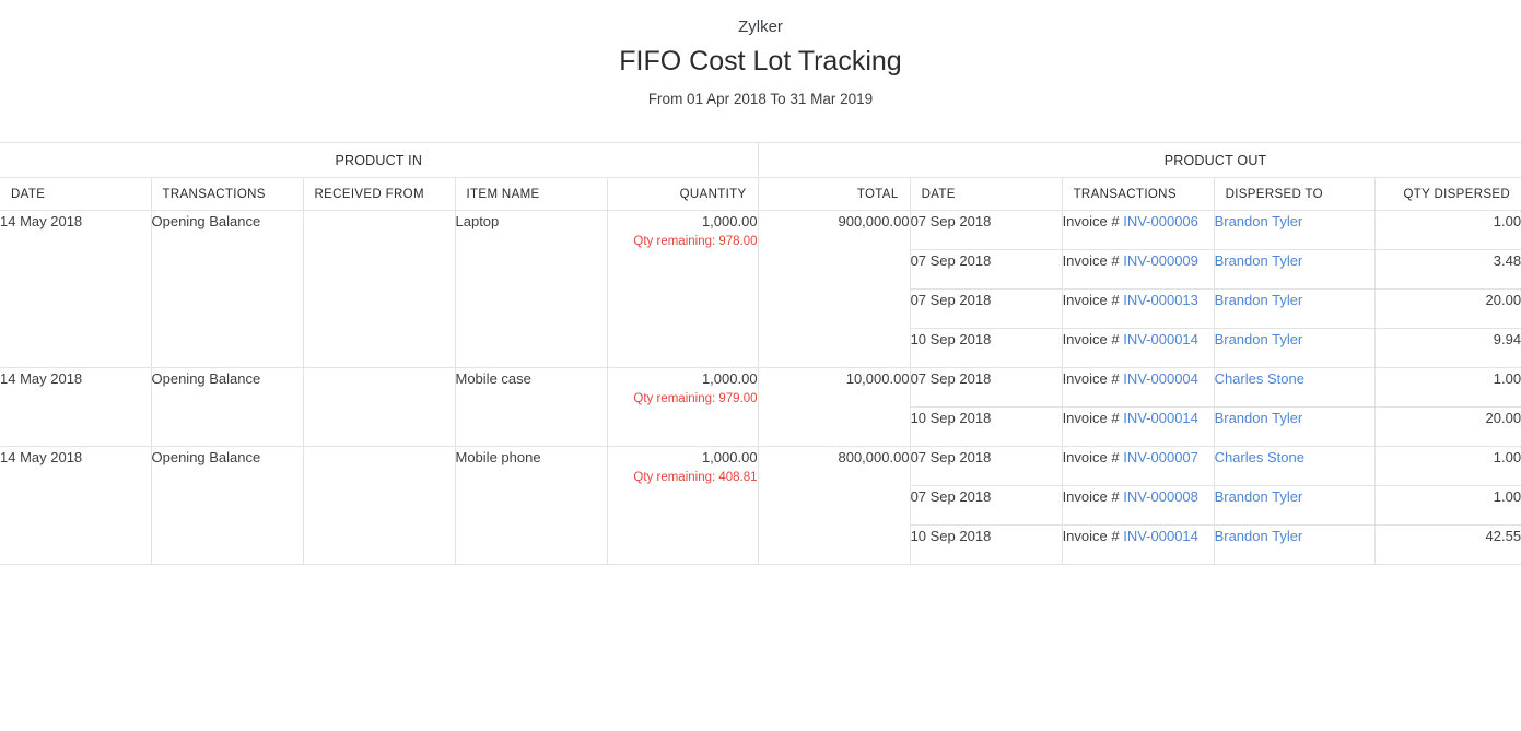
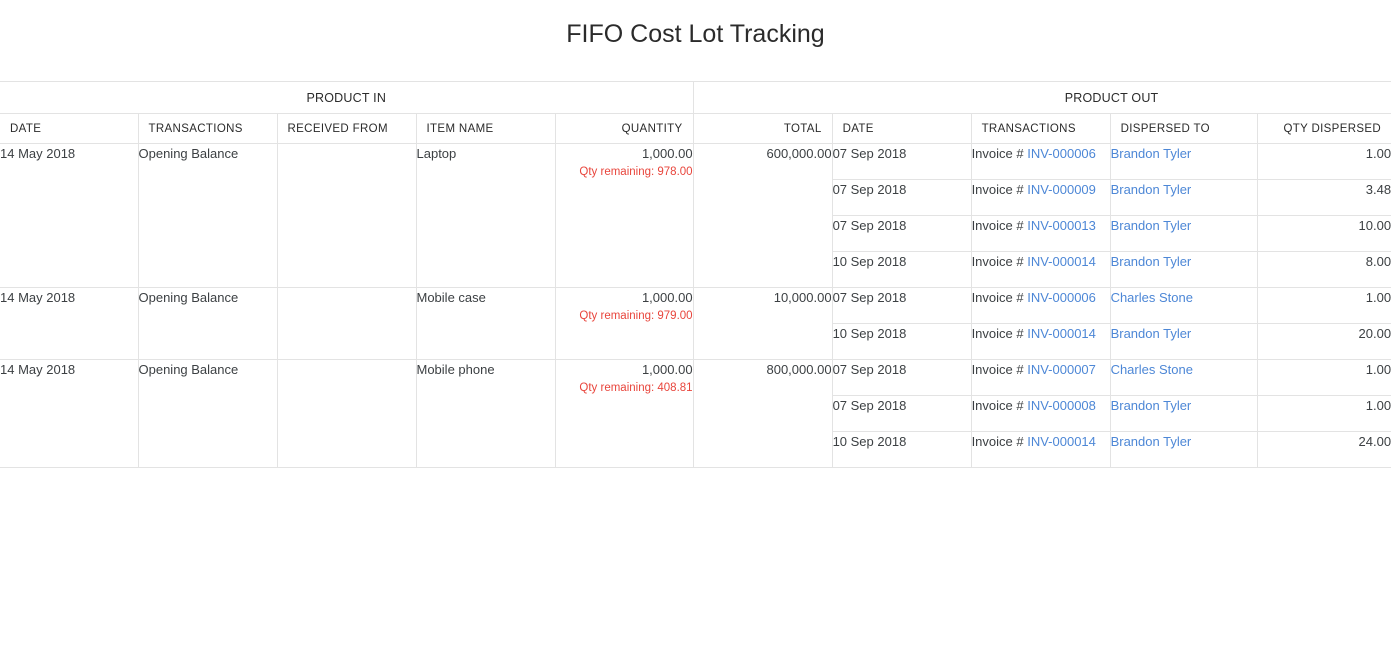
- Zylker
  FIFO Cost Lot Tracking
- From 01 Apr 2018 To 31 Mar 2019
  PRODUCT IN		PRODUCT OUT
  DATE	TRANSACTIONS	RECEIVED FROM	ITEM NAME	QUANTITY	TOTAL	DATE	TRANSACTIONS	DISPERSED TO	QTY DISPERSED
- 14 May 2018	Opening Balance		Laptop	1,000.00Qty remaining: 978.00	900,000.00	07 Sep 2018	Invoice # INV-000006	Brandon Tyler	1.00
+ 14 May 2018	Opening Balance		Laptop	1,000.00Qty remaining: 978.00	600,000.00	07 Sep 2018	Invoice # INV-000006	Brandon Tyler	1.00
  07 Sep 2018	Invoice # INV-000009	Brandon Tyler	3.48
- 07 Sep 2018	Invoice # INV-000013	Brandon Tyler	20.00
+ 07 Sep 2018	Invoice # INV-000013	Brandon Tyler	10.00
- 10 Sep 2018	Invoice # INV-000014	Brandon Tyler	9.94
+ 10 Sep 2018	Invoice # INV-000014	Brandon Tyler	8.00
- 14 May 2018	Opening Balance		Mobile case	1,000.00Qty remaining: 979.00	10,000.00	07 Sep 2018	Invoice # INV-000004	Charles Stone	1.00
+ 14 May 2018	Opening Balance		Mobile case	1,000.00Qty remaining: 979.00	10,000.00	07 Sep 2018	Invoice # INV-000006	Charles Stone	1.00
  10 Sep 2018	Invoice # INV-000014	Brandon Tyler	20.00
  14 May 2018	Opening Balance		Mobile phone	1,000.00Qty remaining: 408.81	800,000.00	07 Sep 2018	Invoice # INV-000007	Charles Stone	1.00
  07 Sep 2018	Invoice # INV-000008	Brandon Tyler	1.00
- 10 Sep 2018	Invoice # INV-000014	Brandon Tyler	42.55
+ 10 Sep 2018	Invoice # INV-000014	Brandon Tyler	24.00
